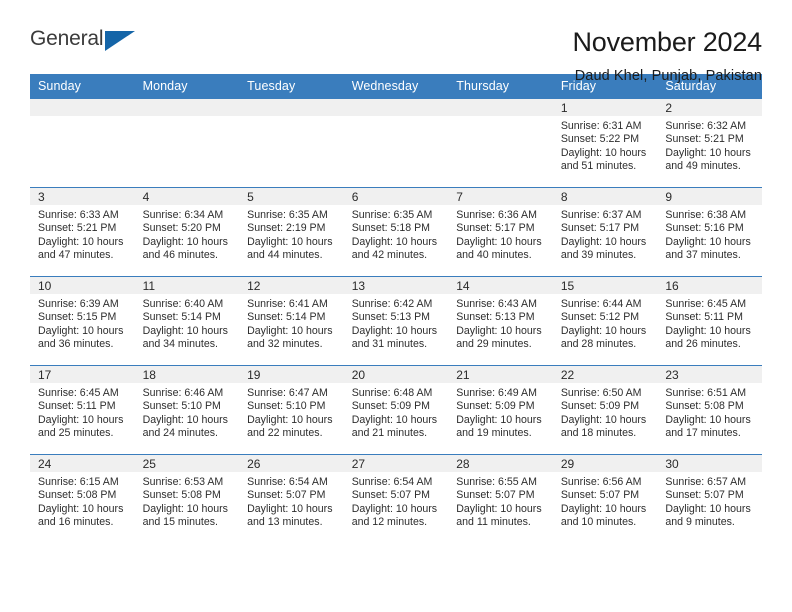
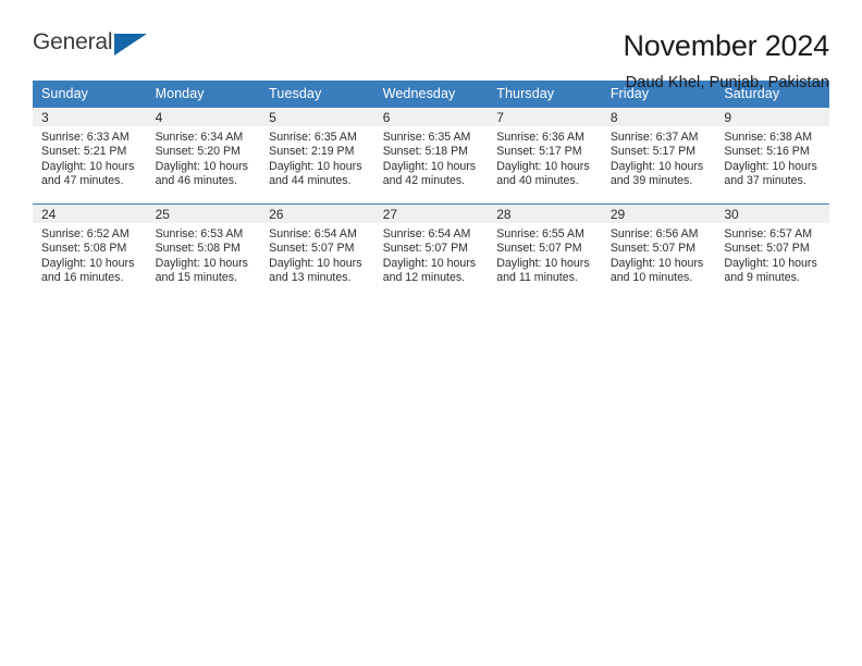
  General
  November 2024
  Daud Khel, Punjab, Pakistan
  Sunday	Monday	Tuesday	Wednesday	Thursday	Friday	Saturday
- 					1Sunrise: 6:31 AMSunset: 5:22 PMDaylight: 10 hoursand 51 minutes.	2Sunrise: 6:32 AMSunset: 5:21 PMDaylight: 10 hoursand 49 minutes.
  3Sunrise: 6:33 AMSunset: 5:21 PMDaylight: 10 hoursand 47 minutes.	4Sunrise: 6:34 AMSunset: 5:20 PMDaylight: 10 hoursand 46 minutes.	5Sunrise: 6:35 AMSunset: 2:19 PMDaylight: 10 hoursand 44 minutes.	6Sunrise: 6:35 AMSunset: 5:18 PMDaylight: 10 hoursand 42 minutes.	7Sunrise: 6:36 AMSunset: 5:17 PMDaylight: 10 hoursand 40 minutes.	8Sunrise: 6:37 AMSunset: 5:17 PMDaylight: 10 hoursand 39 minutes.	9Sunrise: 6:38 AMSunset: 5:16 PMDaylight: 10 hoursand 37 minutes.
- 10Sunrise: 6:39 AMSunset: 5:15 PMDaylight: 10 hoursand 36 minutes.	11Sunrise: 6:40 AMSunset: 5:14 PMDaylight: 10 hoursand 34 minutes.	12Sunrise: 6:41 AMSunset: 5:14 PMDaylight: 10 hoursand 32 minutes.	13Sunrise: 6:42 AMSunset: 5:13 PMDaylight: 10 hoursand 31 minutes.	14Sunrise: 6:43 AMSunset: 5:13 PMDaylight: 10 hoursand 29 minutes.	15Sunrise: 6:44 AMSunset: 5:12 PMDaylight: 10 hoursand 28 minutes.	16Sunrise: 6:45 AMSunset: 5:11 PMDaylight: 10 hoursand 26 minutes.
- 17Sunrise: 6:45 AMSunset: 5:11 PMDaylight: 10 hoursand 25 minutes.	18Sunrise: 6:46 AMSunset: 5:10 PMDaylight: 10 hoursand 24 minutes.	19Sunrise: 6:47 AMSunset: 5:10 PMDaylight: 10 hoursand 22 minutes.	20Sunrise: 6:48 AMSunset: 5:09 PMDaylight: 10 hoursand 21 minutes.	21Sunrise: 6:49 AMSunset: 5:09 PMDaylight: 10 hoursand 19 minutes.	22Sunrise: 6:50 AMSunset: 5:09 PMDaylight: 10 hoursand 18 minutes.	23Sunrise: 6:51 AMSunset: 5:08 PMDaylight: 10 hoursand 17 minutes.
- 24Sunrise: 6:15 AMSunset: 5:08 PMDaylight: 10 hoursand 16 minutes.	25Sunrise: 6:53 AMSunset: 5:08 PMDaylight: 10 hoursand 15 minutes.	26Sunrise: 6:54 AMSunset: 5:07 PMDaylight: 10 hoursand 13 minutes.	27Sunrise: 6:54 AMSunset: 5:07 PMDaylight: 10 hoursand 12 minutes.	28Sunrise: 6:55 AMSunset: 5:07 PMDaylight: 10 hoursand 11 minutes.	29Sunrise: 6:56 AMSunset: 5:07 PMDaylight: 10 hoursand 10 minutes.	30Sunrise: 6:57 AMSunset: 5:07 PMDaylight: 10 hoursand 9 minutes.
+ 24Sunrise: 6:52 AMSunset: 5:08 PMDaylight: 10 hoursand 16 minutes.	25Sunrise: 6:53 AMSunset: 5:08 PMDaylight: 10 hoursand 15 minutes.	26Sunrise: 6:54 AMSunset: 5:07 PMDaylight: 10 hoursand 13 minutes.	27Sunrise: 6:54 AMSunset: 5:07 PMDaylight: 10 hoursand 12 minutes.	28Sunrise: 6:55 AMSunset: 5:07 PMDaylight: 10 hoursand 11 minutes.	29Sunrise: 6:56 AMSunset: 5:07 PMDaylight: 10 hoursand 10 minutes.	30Sunrise: 6:57 AMSunset: 5:07 PMDaylight: 10 hoursand 9 minutes.
